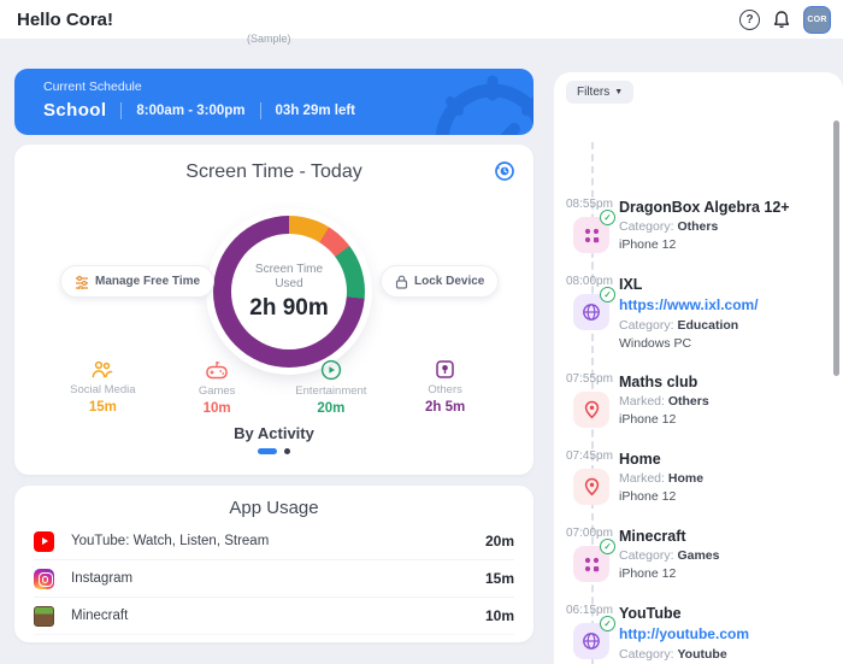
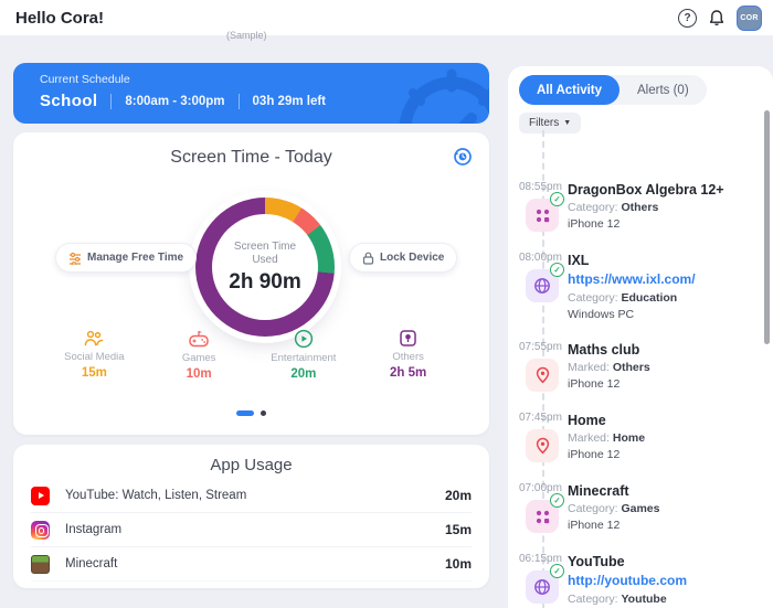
  Hello Cora!
  ?
  (Sample)
  Current Schedule
  School
  8:00am - 3:00pm
  03h 29m left
  Screen Time - Today
  Screen Time
  Used
  2h 90m
  Manage Free Time
  Lock Device
  Social Media
  15m
  Games
  10m
  Entertainment
  20m
  Others
  2h 5m
- By Activity
  App Usage
  YouTube: Watch, Listen, Stream
  20m
  Instagram
  15m
  Minecraft
  10m
+ All Activity
+ Alerts (0)
  Filters
  08:55pm
  ✓
  DragonBox Algebra 12+
  Category: Others
  iPhone 12
  08:00pm
  ✓
  IXL
  https://www.ixl.com/
  Category: Education
  Windows PC
  07:55pm
  Maths club
  Marked: Others
  iPhone 12
  07:45pm
  Home
  Marked: Home
  iPhone 12
  07:00pm
  ✓
  Minecraft
  Category: Games
  iPhone 12
  06:15pm
  ✓
  YouTube
  http://youtube.com
  Category: Youtube
